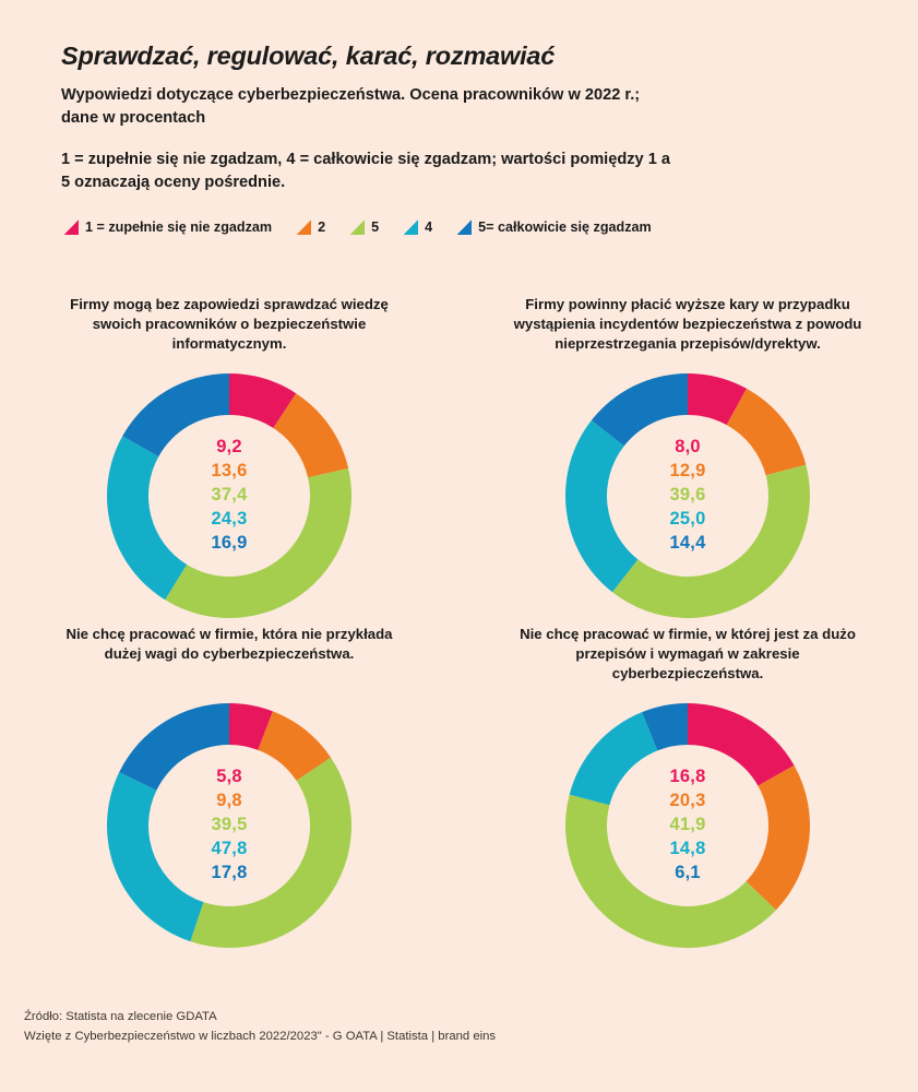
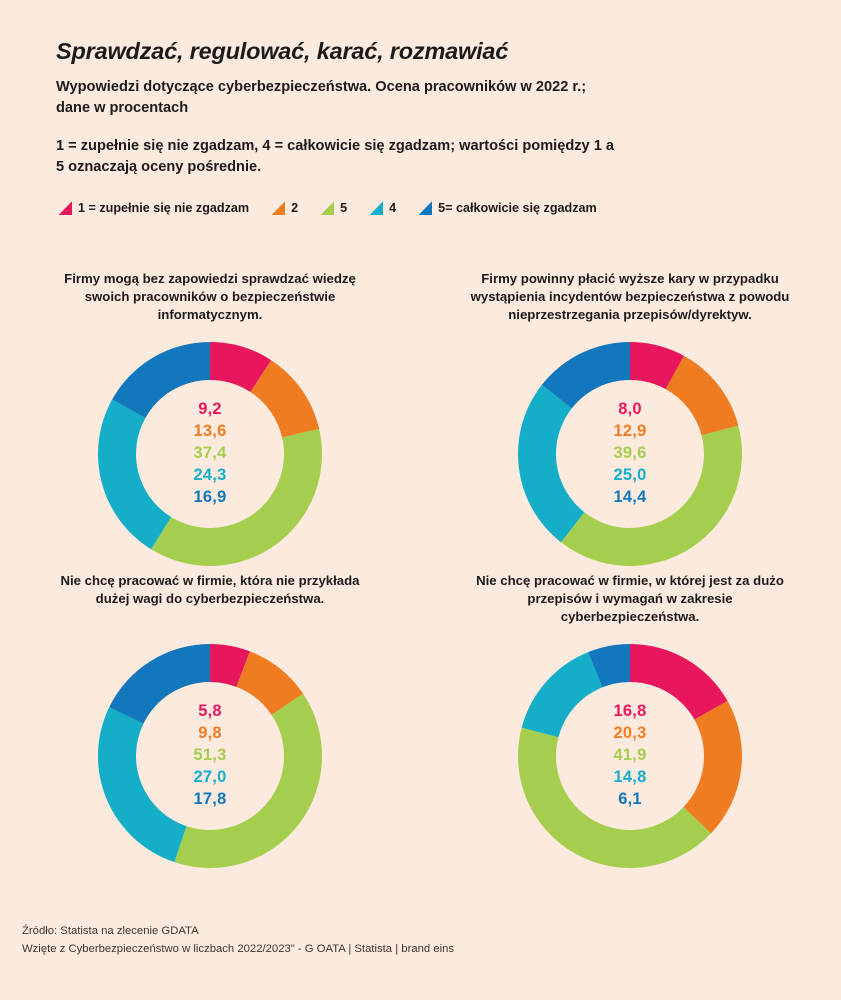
  Sprawdzać, regulować, karać, rozmawiać
  Wypowiedzi dotyczące cyberbezpieczeństwa. Ocena pracowników w 2022 r.; dane w procentach
  1 = zupełnie się nie zgadzam, 4 = całkowicie się zgadzam; wartości pomiędzy 1 a 5 oznaczają oceny pośrednie.
  1 = zupełnie się nie zgadzam
  2
  5
  4
  5= całkowicie się zgadzam
  Firmy mogą bez zapowiedzi sprawdzać wiedzę swoich pracowników o bezpieczeństwie informatycznym.
  9,2
  13,6
  37,4
  24,3
  16,9
  Firmy powinny płacić wyższe kary w przypadku wystąpienia incydentów bezpieczeństwa z powodu nieprzestrzegania przepisów/dyrektyw.
  8,0
  12,9
  39,6
  25,0
  14,4
  Nie chcę pracować w firmie, która nie przykłada dużej wagi do cyberbezpieczeństwa.
  5,8
  9,8
- 39,5
+ 51,3
- 47,8
+ 27,0
  17,8
  Nie chcę pracować w firmie, w której jest za dużo przepisów i wymagań w zakresie cyberbezpieczeństwa.
  16,8
  20,3
  41,9
  14,8
  6,1
  Źródło: Statista na zlecenie GDATA
  Wzięte z Cyberbezpieczeństwo w liczbach 2022/2023" - G OATA | Statista | brand eins
